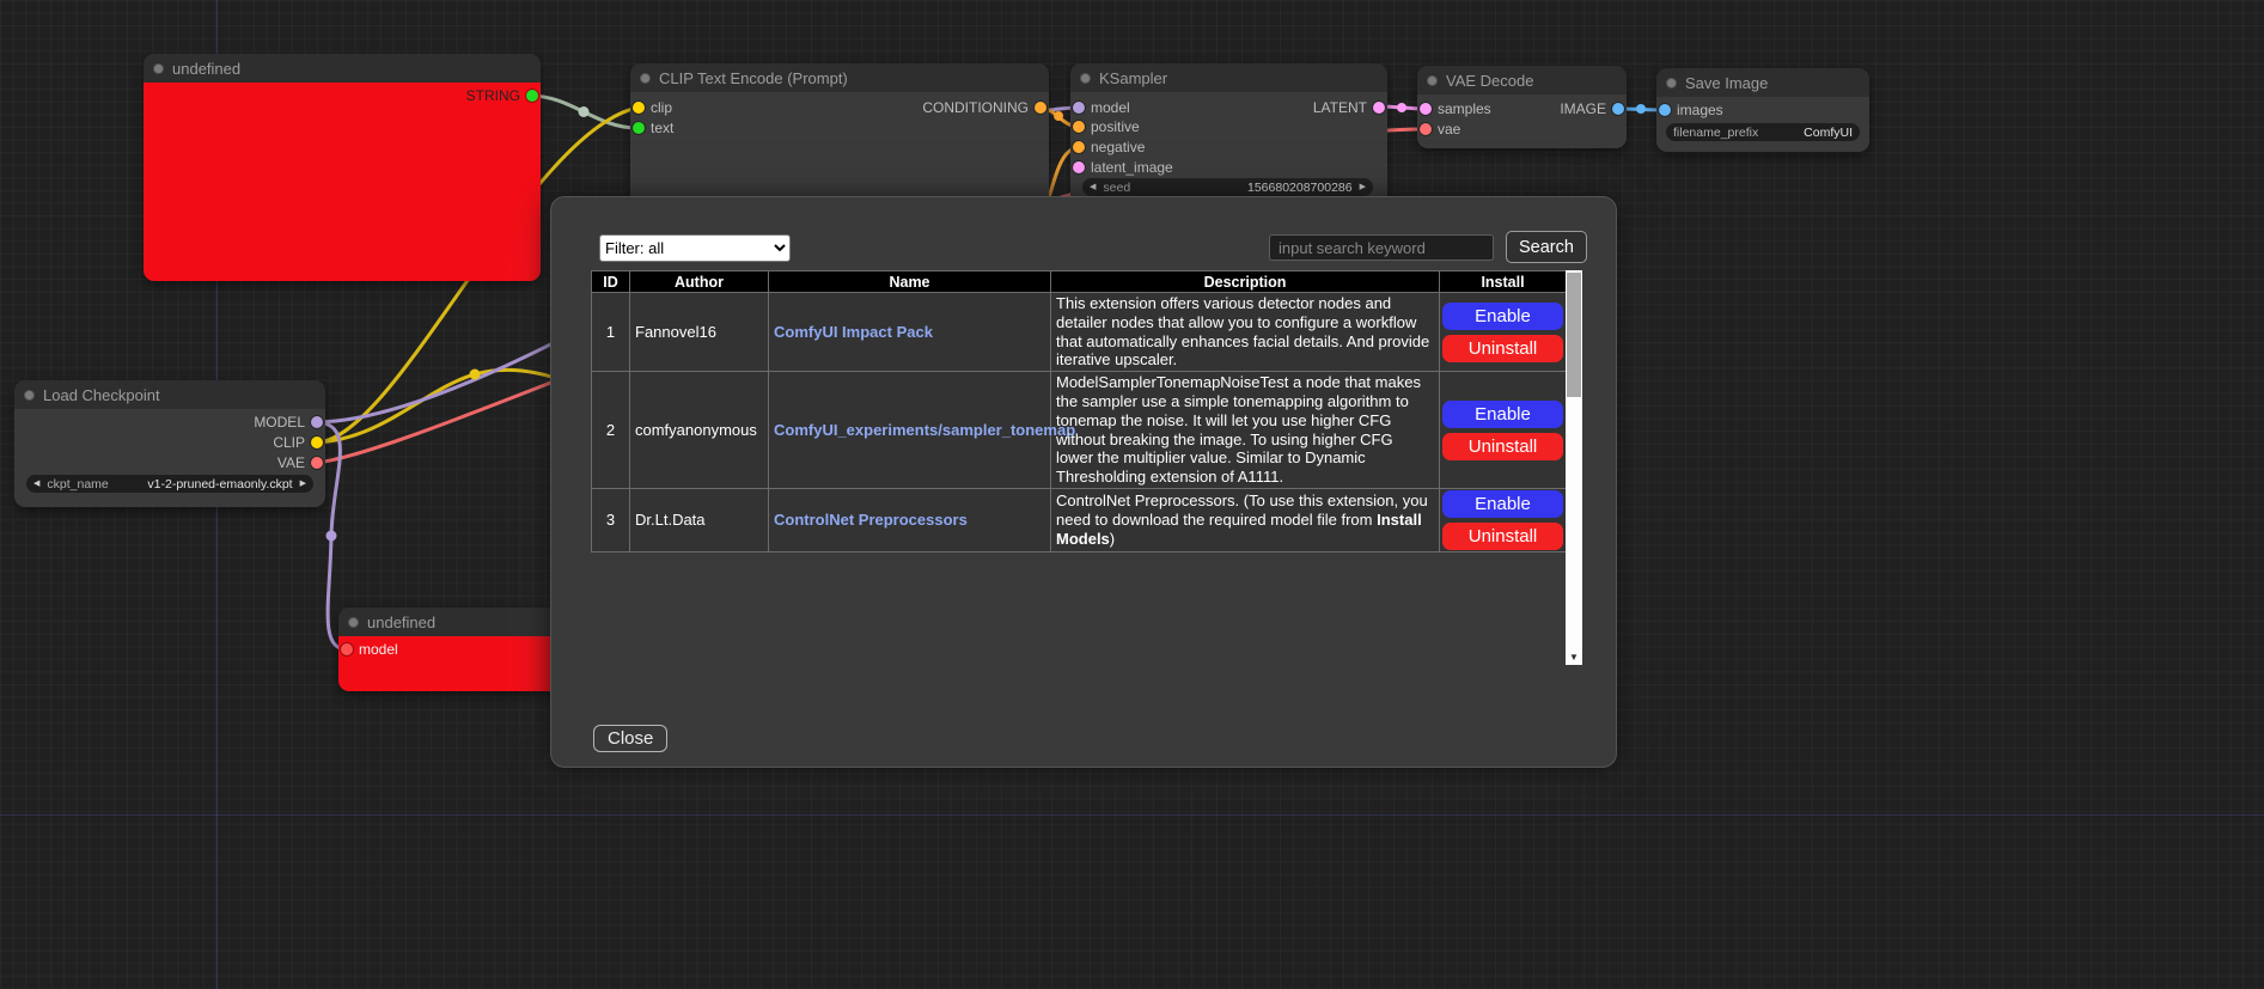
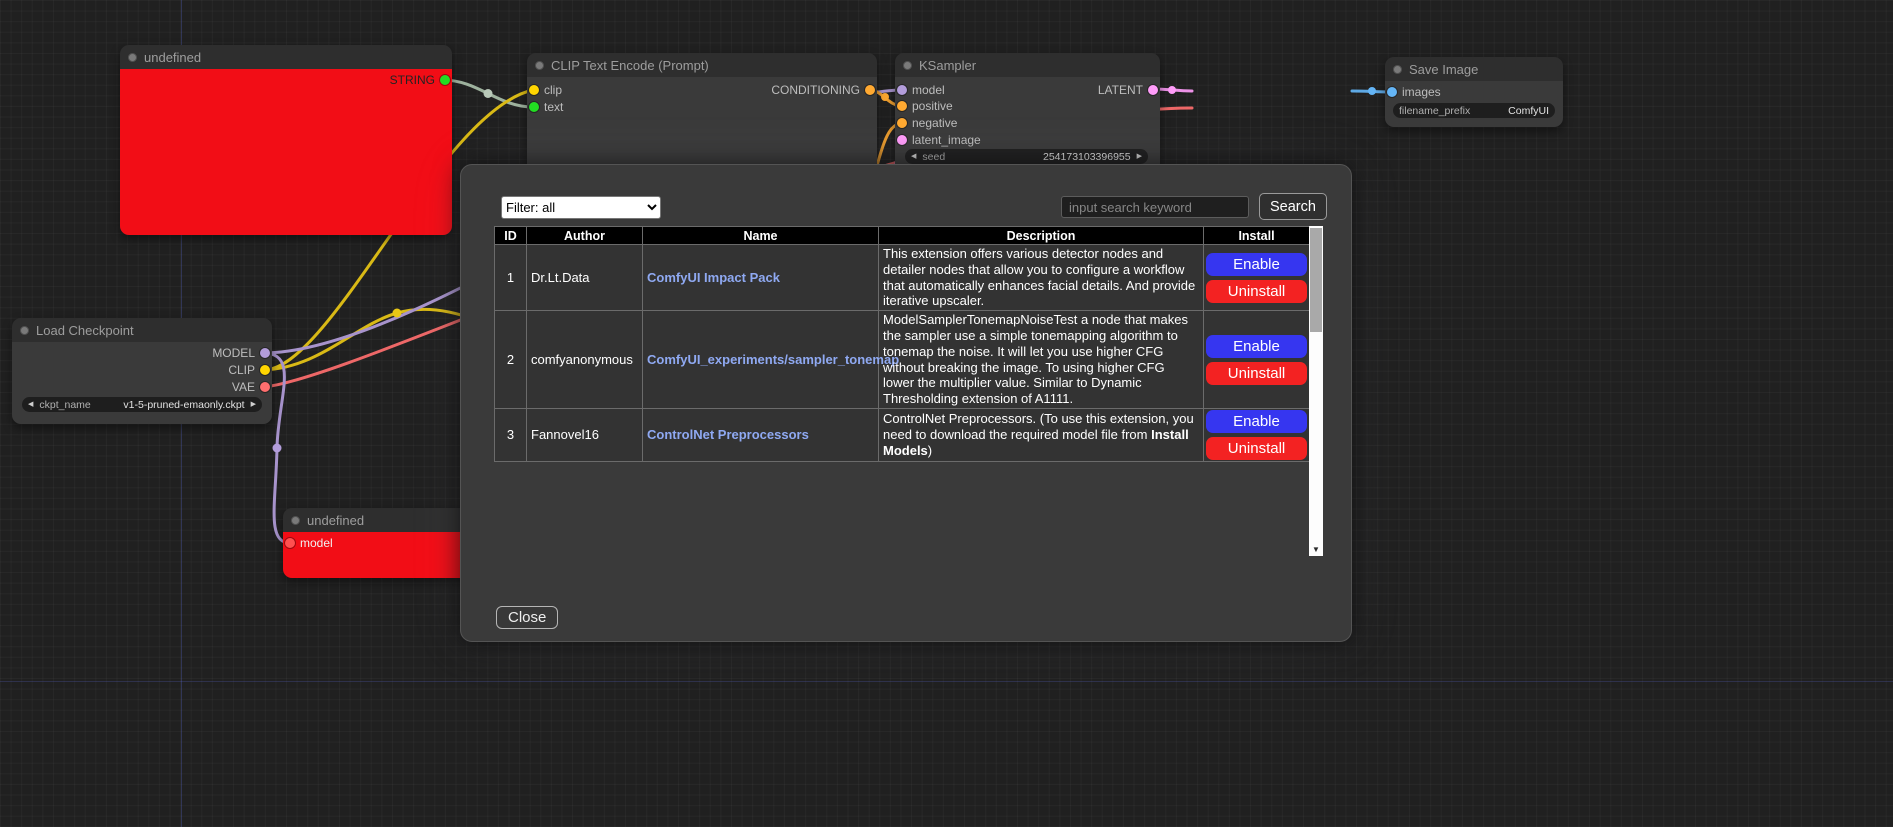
  undefined
  STRING
  CLIP Text Encode (Prompt)
  clip
  text
  CONDITIONING
  KSampler
  model
  positive
  negative
  latent_image
  LATENT
  seed
- 156680208700286
+ 254173103396955
- VAE Decode
- samples
- vae
- IMAGE
  Save Image
  images
  filename_prefix
  ComfyUI
  Load Checkpoint
  MODEL
  CLIP
  VAE
  ckpt_name
- v1-2-pruned-emaonly.ckpt
+ v1-5-pruned-emaonly.ckpt
  undefined
  model
  Filter: all
  input search keyword
  Search
  ID	Author	Name	Description	Install
- 1	Fannovel16	ComfyUI Impact Pack	This extension offers various detector nodes and detailer nodes that allow you to configure a workflow that automatically enhances facial details. And provide iterative upscaler.	Enable Uninstall
+ 1	Dr.Lt.Data	ComfyUI Impact Pack	This extension offers various detector nodes and detailer nodes that allow you to configure a workflow that automatically enhances facial details. And provide iterative upscaler.	Enable Uninstall
  2	comfyanonymous	ComfyUI_experiments/sampler_tonem	ModelSamplerTonemapNoiseTest a node that makes the sampler use a simple tonemapping algorithm to tonemap the noise. It will let you use higher CFG without breaking the image. To using higher CFG lower the multiplier value. Similar to Dynamic Thresholding extension of A1111.	Enable Uninstall
- 3	Dr.Lt.Data	ControlNet Preprocessors	ControlNet Preprocessors. (To use this extension, you need to download the required model file from Install Models)	Enable Uninstall
+ 3	Fannovel16	ControlNet Preprocessors	ControlNet Preprocessors. (To use this extension, you need to download the required model file from Install Models)	Enable Uninstall
  ▼
  Close
